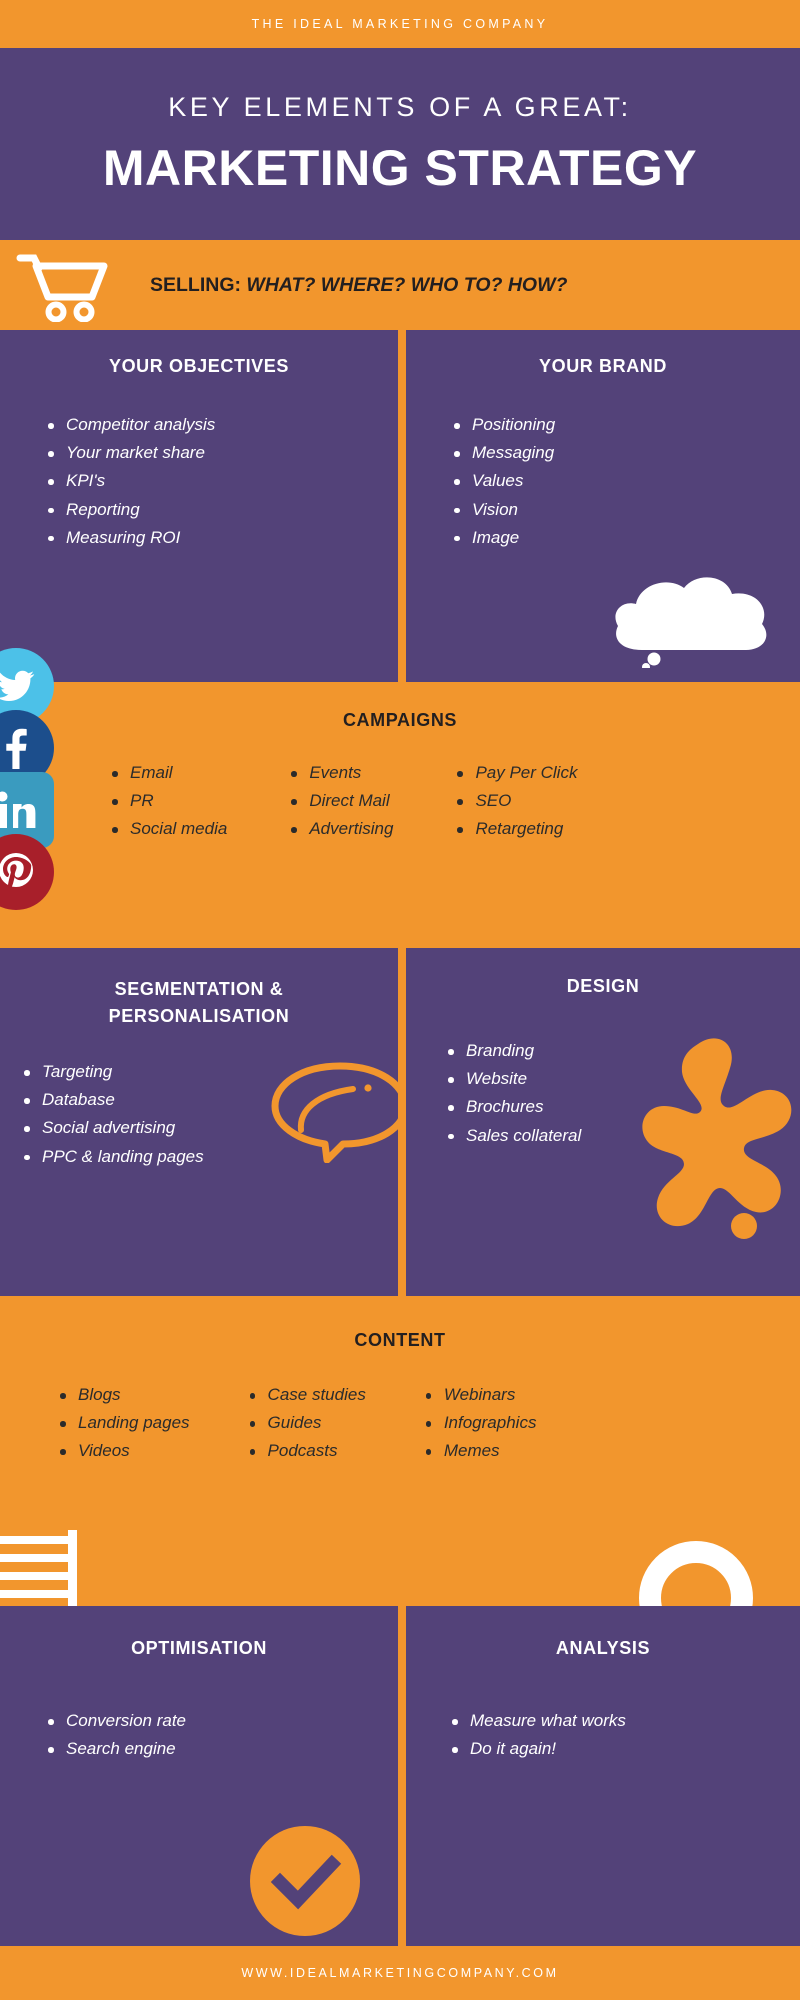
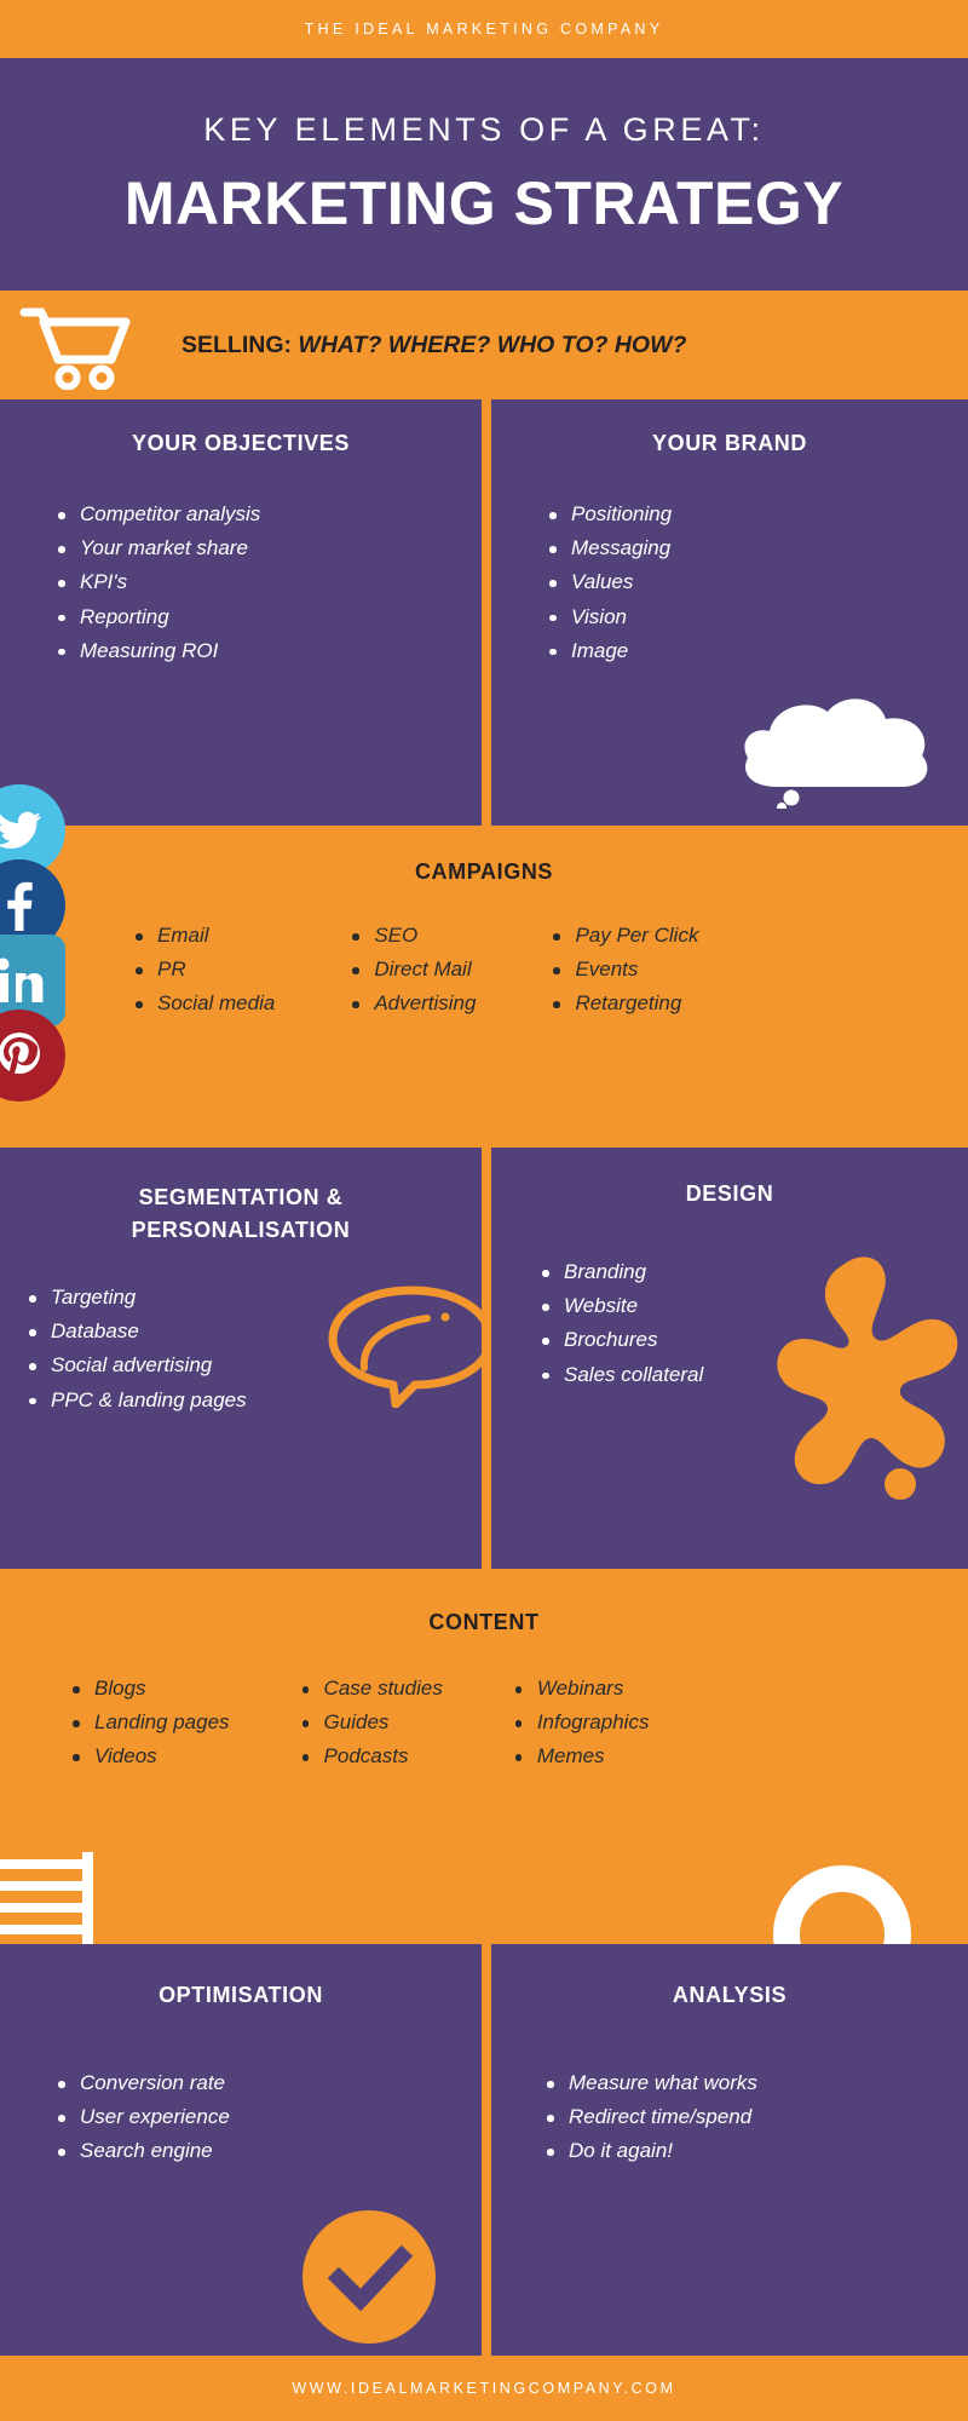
  THE IDEAL MARKETING COMPANY
  KEY ELEMENTS OF A GREAT:
  MARKETING STRATEGY
  SELLING:
  WHAT? WHERE? WHO TO? HOW?
  YOUR OBJECTIVES
  Competitor analysis
  Your market share
  KPI's
  Reporting
  Measuring ROI
  YOUR BRAND
  Positioning
  Messaging
  Values
  Vision
  Image
  CAMPAIGNS
  Email
  PR
  Social media
- Events
+ SEO
  Direct Mail
  Advertising
  Pay Per Click
- SEO
+ Events
  Retargeting
  SEGMENTATION &
  PERSONALISATION
  Targeting
  Database
  Social advertising
  PPC & landing pages
  DESIGN
  Branding
  Website
  Brochures
  Sales collateral
  CONTENT
  Blogs
  Landing pages
  Videos
  Case studies
  Guides
  Podcasts
  Webinars
  Infographics
  Memes
  OPTIMISATION
  Conversion rate
+ User experience
  Search engine
  ANALYSIS
  Measure what works
+ Redirect time/spend
  Do it again!
  WWW.IDEALMARKETINGCOMPANY.COM
